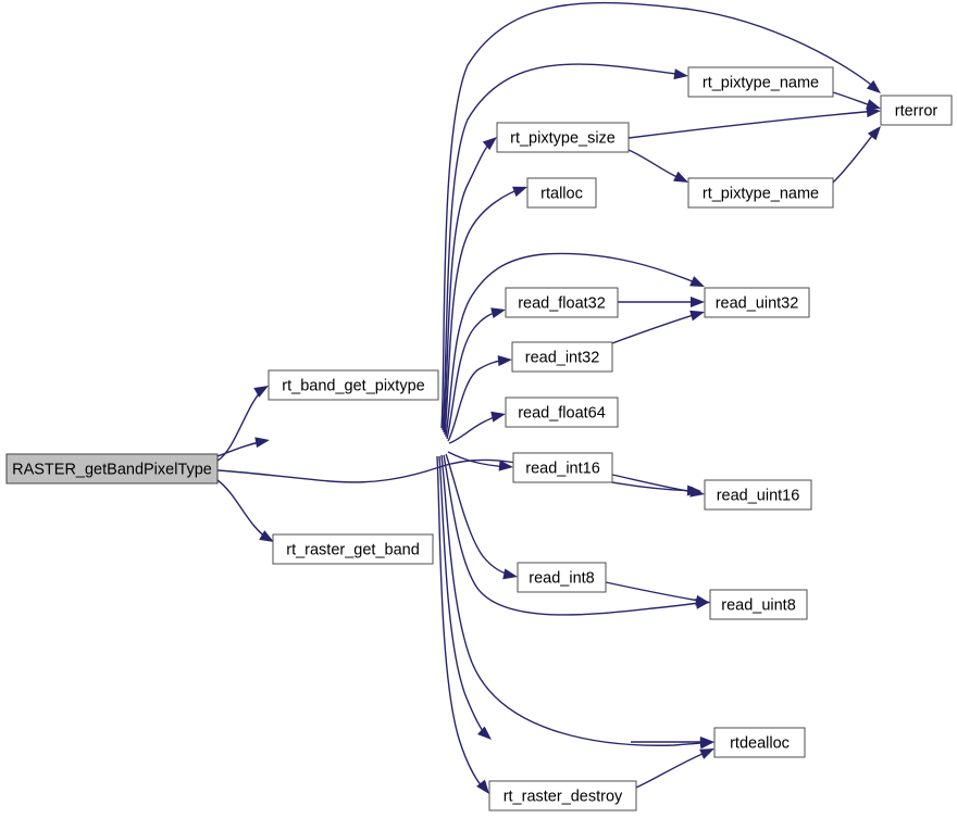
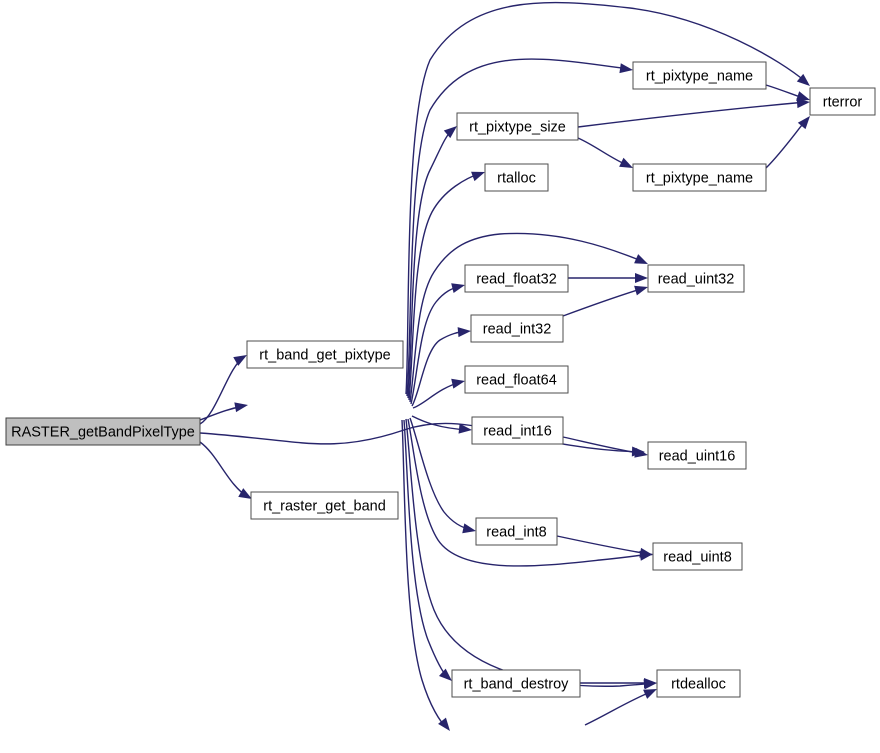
  RASTER_getBandPixelType
  rt_band_get_pixtype
  rt_raster_get_band
  rt_pixtype_name
  rterror
  rt_pixtype_size
  rt_pixtype_name
  rtalloc
  read_float32
  read_uint32
  read_int32
  read_float64
  read_int16
  read_uint16
  read_int8
  read_uint8
+ rt_band_destroy
  rtdealloc
- rt_raster_destroy
